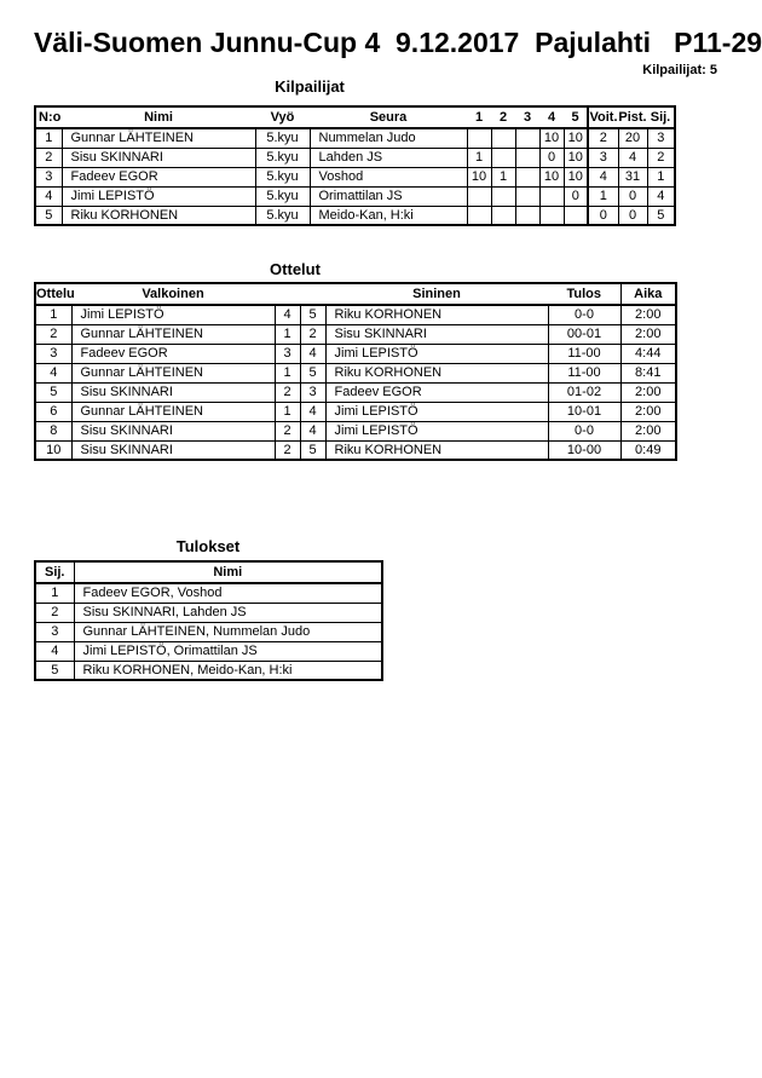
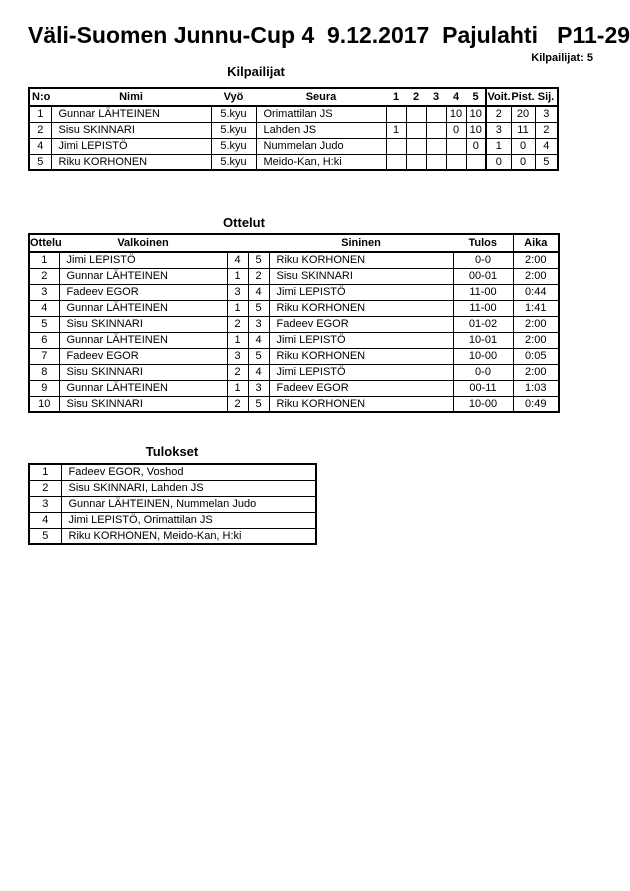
  Väli-Suomen Junnu-Cup 4 9.12.2017 Pajulahti P11-29
  Kilpailijat: 5
  Kilpailijat
  N:o	Nimi	Vyö	Seura	1	2	3	4	5	Voit.	Pist.	Sij.
- 1	Gunnar LÄHTEINEN	5.kyu	Nummelan Judo				10	10	2	20	3
+ 1	Gunnar LÄHTEINEN	5.kyu	Orimattilan JS				10	10	2	20	3
- 2	Sisu SKINNARI	5.kyu	Lahden JS	1			0	10	3	4	2
+ 2	Sisu SKINNARI	5.kyu	Lahden JS	1			0	10	3	11	2
- 3	Fadeev EGOR	5.kyu	Voshod	10	1		10	10	4	31	1
- 4	Jimi LEPISTÖ	5.kyu	Orimattilan JS					0	1	0	4
+ 4	Jimi LEPISTÖ	5.kyu	Nummelan Judo					0	1	0	4
  5	Riku KORHONEN	5.kyu	Meido-Kan, H:ki						0	0	5
  Ottelut
  Ottelu	Valkoinen			Sininen	Tulos	Aika
  1	Jimi LEPISTÖ	4	5	Riku KORHONEN	0-0	2:00
  2	Gunnar LÄHTEINEN	1	2	Sisu SKINNARI	00-01	2:00
- 3	Fadeev EGOR	3	4	Jimi LEPISTÖ	11-00	4:44
+ 3	Fadeev EGOR	3	4	Jimi LEPISTÖ	11-00	0:44
- 4	Gunnar LÄHTEINEN	1	5	Riku KORHONEN	11-00	8:41
+ 4	Gunnar LÄHTEINEN	1	5	Riku KORHONEN	11-00	1:41
  5	Sisu SKINNARI	2	3	Fadeev EGOR	01-02	2:00
  6	Gunnar LÄHTEINEN	1	4	Jimi LEPISTÖ	10-01	2:00
+ 7	Fadeev EGOR	3	5	Riku KORHONEN	10-00	0:05
  8	Sisu SKINNARI	2	4	Jimi LEPISTÖ	0-0	2:00
+ 9	Gunnar LÄHTEINEN	1	3	Fadeev EGOR	00-11	1:03
  10	Sisu SKINNARI	2	5	Riku KORHONEN	10-00	0:49
  Tulokset
- Sij.	Nimi
  1	Fadeev EGOR, Voshod
  2	Sisu SKINNARI, Lahden JS
  3	Gunnar LÄHTEINEN, Nummelan Judo
  4	Jimi LEPISTÖ, Orimattilan JS
  5	Riku KORHONEN, Meido-Kan, H:ki
